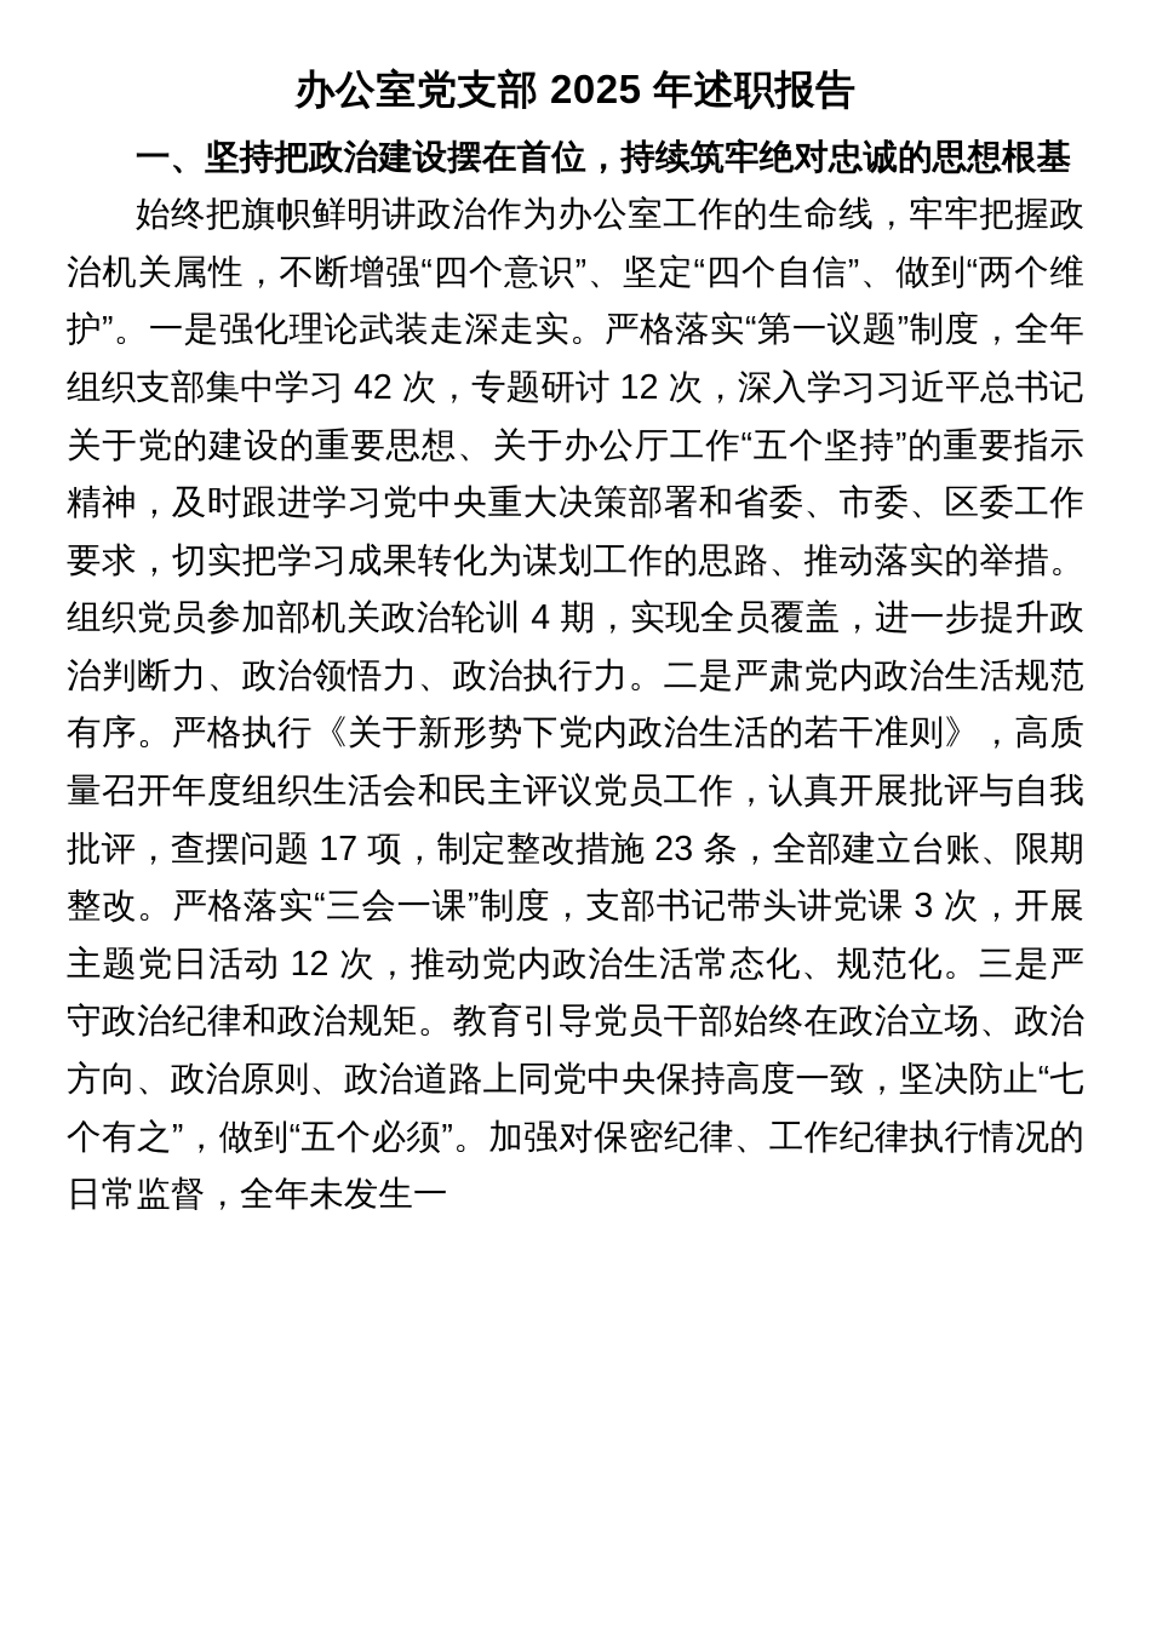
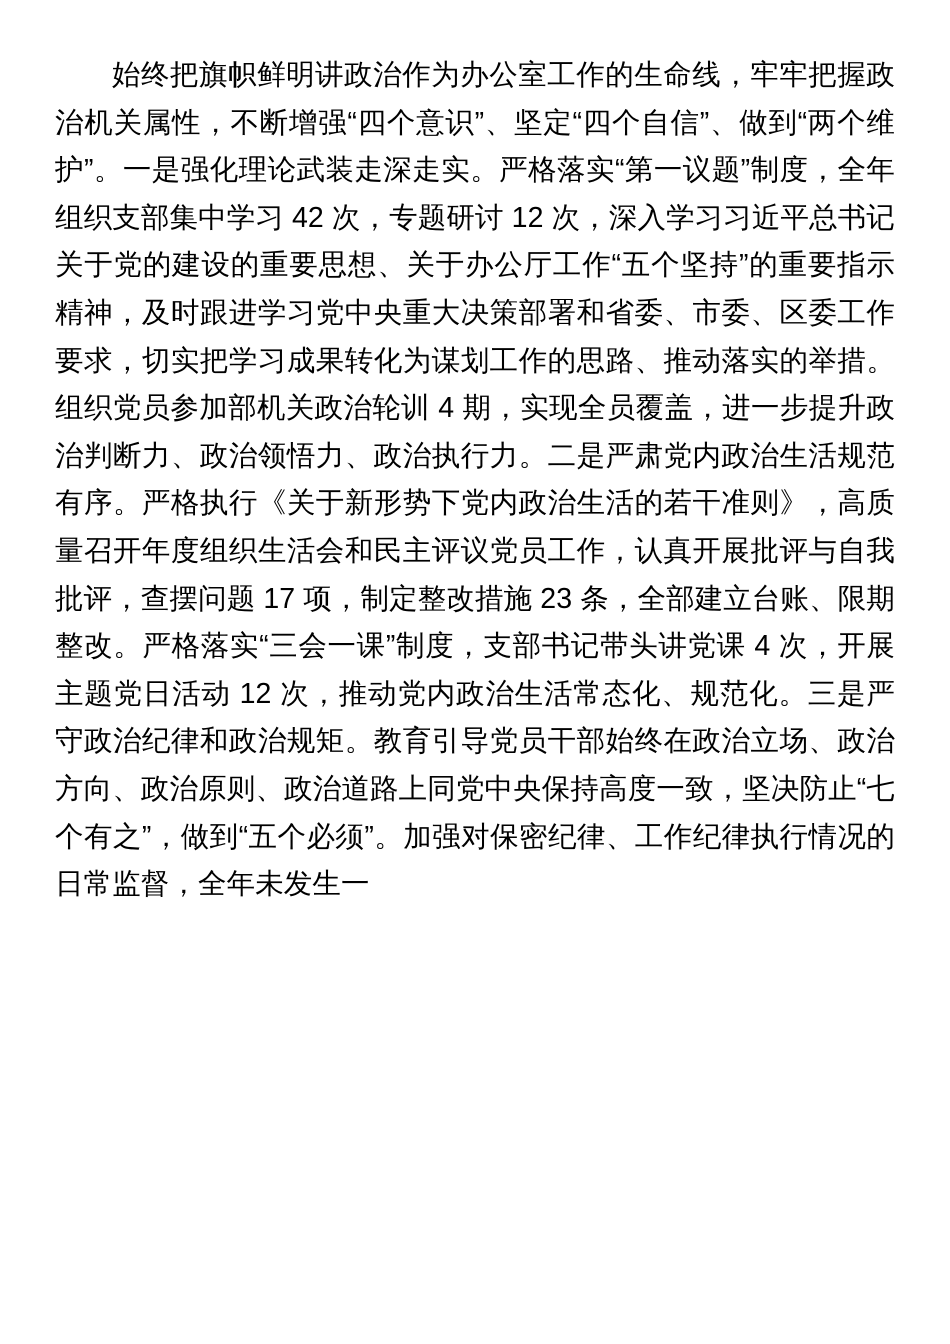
- 办公室党支部 2025 年述职报告
- 一、坚持把政治建设摆在首位，持续筑牢绝对忠诚的思想根基
- 始终把旗帜鲜明讲政治作为办公室工作的生命线，牢牢把握政治机关属性，不断增强“四个意识”、坚定“四个自信”、做到“两个维护”。一是强化理论武装走深走实。严格落实“第一议题”制度，全年组织支部集中学习 42 次，专题研讨 12 次，深入学习习近平总书记关于党的建设的重要思想、关于办公厅工作“五个坚持”的重要指示精神，及时跟进学习党中央重大决策部署和省委、市委、区委工作要求，切实把学习成果转化为谋划工作的思路、推动落实的举措。组织党员参加部机关政治轮训 4 期，实现全员覆盖，进一步提升政治判断力、政治领悟力、政治执行力。二是严肃党内政治生活规范有序。严格执行《关于新形势下党内政治生活的若干准则》，高质量召开年度组织生活会和民主评议党员工作，认真开展批评与自我批评，查摆问题 17 项，制定整改措施 23 条，全部建立台账、限期整改。严格落实“三会一课”制度，支部书记带头讲党课 3 次，开展主题党日活动 12 次，推动党内政治生活常态化、规范化。三是严守政治纪律和政治规矩。教育引导党员干部始终在政治立场、政治方向、政治原则、政治道路上同党中央保持高度一致，坚决防止“七个有之”，做到“五个必须”。加强对保密纪律、工作纪律执行情况的日常监督，全年未发生一
+ 始终把旗帜鲜明讲政治作为办公室工作的生命线，牢牢把握政治机关属性，不断增强“四个意识”、坚定“四个自信”、做到“两个维护”。一是强化理论武装走深走实。严格落实“第一议题”制度，全年组织支部集中学习 42 次，专题研讨 12 次，深入学习习近平总书记关于党的建设的重要思想、关于办公厅工作“五个坚持”的重要指示精神，及时跟进学习党中央重大决策部署和省委、市委、区委工作要求，切实把学习成果转化为谋划工作的思路、推动落实的举措。组织党员参加部机关政治轮训 4 期，实现全员覆盖，进一步提升政治判断力、政治领悟力、政治执行力。二是严肃党内政治生活规范有序。严格执行《关于新形势下党内政治生活的若干准则》，高质量召开年度组织生活会和民主评议党员工作，认真开展批评与自我批评，查摆问题 17 项，制定整改措施 23 条，全部建立台账、限期整改。严格落实“三会一课”制度，支部书记带头讲党课 4 次，开展主题党日活动 12 次，推动党内政治生活常态化、规范化。三是严守政治纪律和政治规矩。教育引导党员干部始终在政治立场、政治方向、政治原则、政治道路上同党中央保持高度一致，坚决防止“七个有之”，做到“五个必须”。加强对保密纪律、工作纪律执行情况的日常监督，全年未发生一
